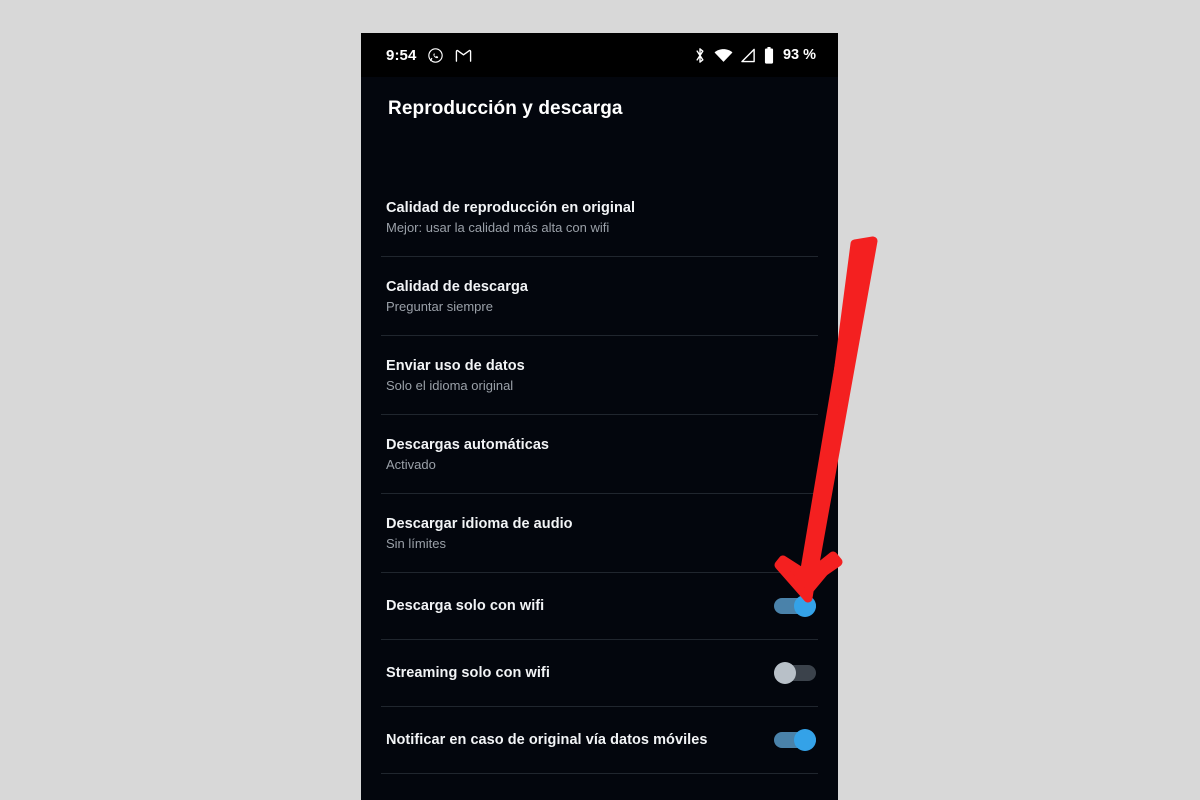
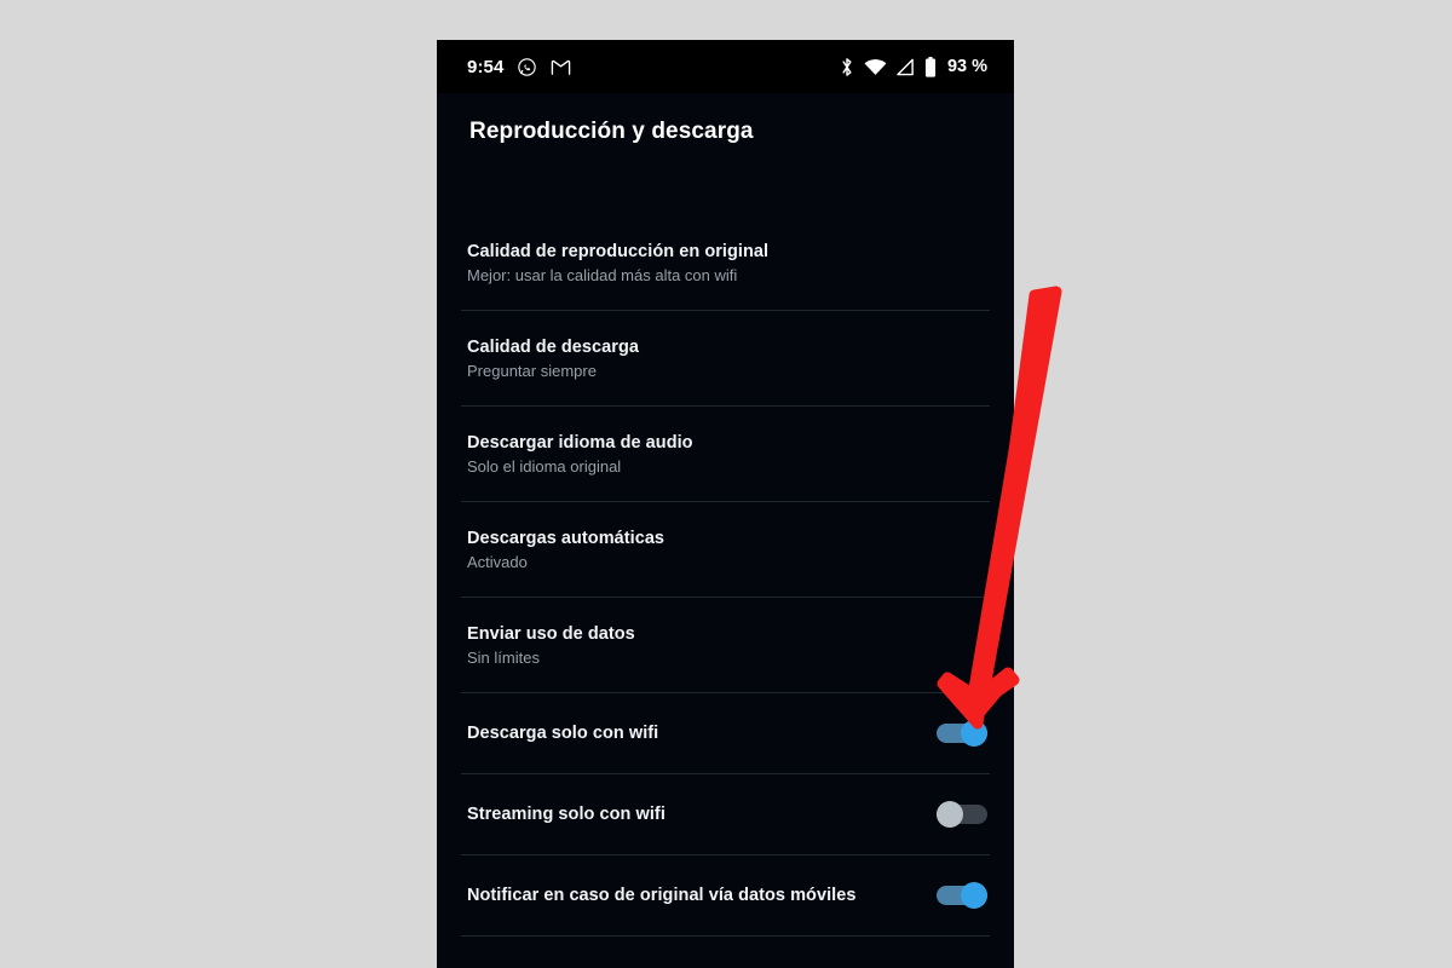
  9:54
  93 %
  Reproducción y descarga
  Calidad de reproducción en original
  Mejor: usar la calidad más alta con wifi
  Calidad de descarga
  Preguntar siempre
- Enviar uso de datos
+ Descargar idioma de audio
  Solo el idioma original
  Descargas automáticas
  Activado
- Descargar idioma de audio
+ Enviar uso de datos
  Sin límites
  Descarga solo con wifi
  Streaming solo con wifi
  Notificar en caso de original vía datos móviles
